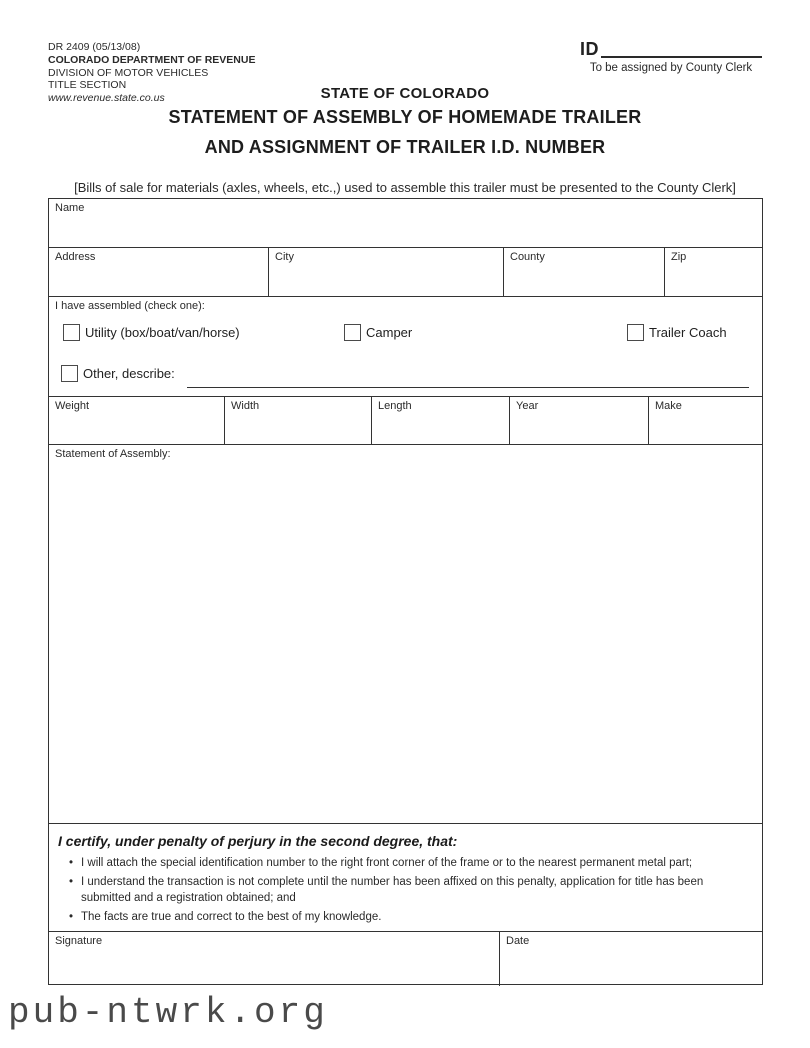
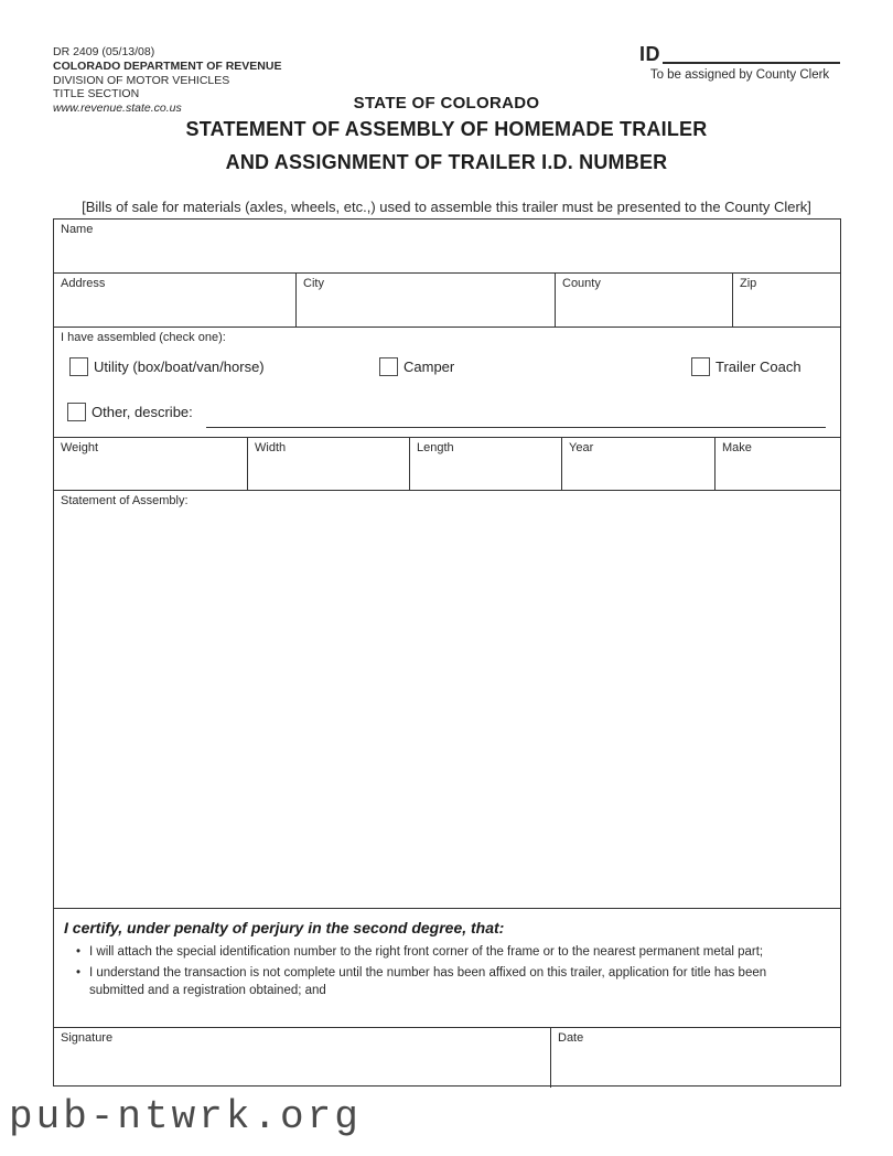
  DR 2409 (05/13/08)
  COLORADO DEPARTMENT OF REVENUE
  DIVISION OF MOTOR VEHICLES
  TITLE SECTION
  www.revenue.state.co.us
  ID
  To be assigned by County Clerk
  STATE OF COLORADO
  STATEMENT OF ASSEMBLY OF HOMEMADE TRAILER
  AND ASSIGNMENT OF TRAILER I.D. NUMBER
  [Bills of sale for materials (axles, wheels, etc.,) used to assemble this trailer must be presented to the County Clerk]
  Name
  Address
  City
  County
  Zip
  I have assembled (check one):
  Utility (box/boat/van/horse)
  Camper
  Trailer Coach
  Other, describe:
  Weight
  Width
  Length
  Year
  Make
  Statement of Assembly:
  I certify, under penalty of perjury in the second degree, that:
  I will attach the special identification number to the right front corner of the frame or to the nearest permanent metal part;
- I understand the transaction is not complete until the number has been affixed on this penalty, application for title has been submitted and a registration obtained; and
+ I understand the transaction is not complete until the number has been affixed on this trailer, application for title has been submitted and a registration obtained; and
- The facts are true and correct to the best of my knowledge.
  Signature
  Date
  pub-ntwrk.org
